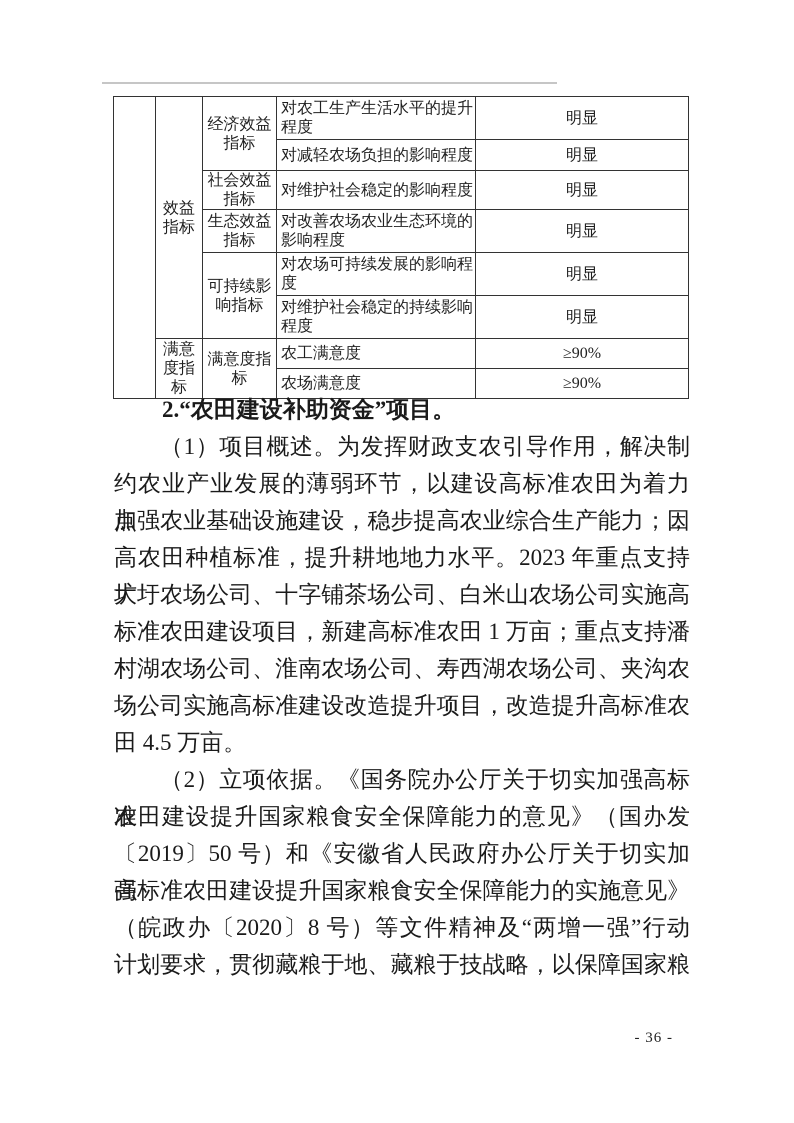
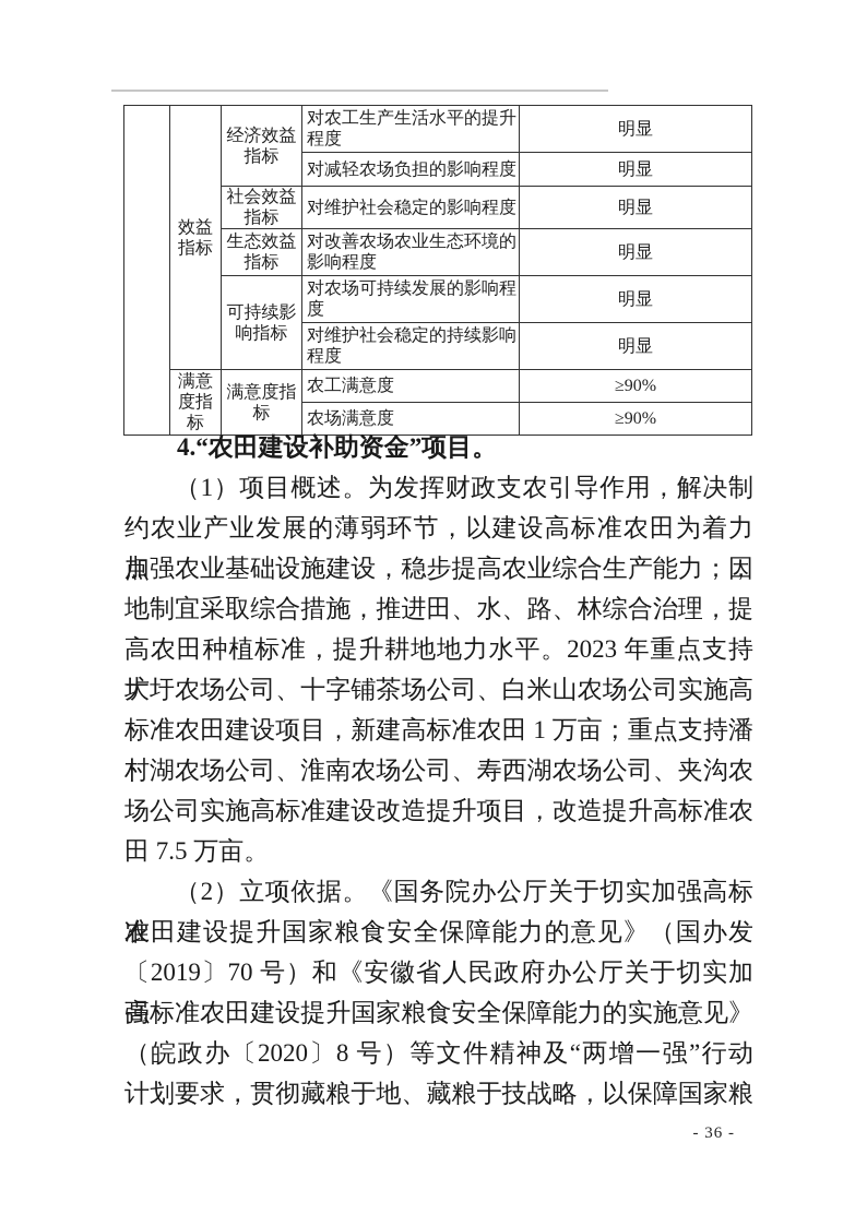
  	效益指标	经济效益指标	对农工生产生活水平的提升程度	明显
  对减轻农场负担的影响程度	明显
  社会效益指标	对维护社会稳定的影响程度	明显
  生态效益指标	对改善农场农业生态环境的影响程度	明显
  可持续影响指标	对农场可持续发展的影响程度	明显
  对维护社会稳定的持续影响程度	明显
  满意度指标	满意度指标	农工满意度	≥90%
  农场满意度	≥90%
- 2.“农田建设补助资金”项目。
+ 4.“农田建设补助资金”项目。
  （1）项目概述。为发挥财政支农引导作用，解决制
  约农业产业发展的薄弱环节，以建设高标准农田为着力点，
  加强农业基础设施建设，稳步提高农业综合生产能力；因
+ 地制宜采取综合措施，推进田、水、路、林综合治理，提
  高农田种植标准，提升耕地地力水平。2023 年重点支持大
  圹圩农场公司、十字铺茶场公司、白米山农场公司实施高
  标准农田建设项目，新建高标准农田 1 万亩；重点支持潘
  村湖农场公司、淮南农场公司、寿西湖农场公司、夹沟农
  场公司实施高标准建设改造提升项目，改造提升高标准农
- 田 4.5 万亩。
+ 田 7.5 万亩。
  （2）立项依据。《国务院办公厅关于切实加强高标准
  农田建设提升国家粮食安全保障能力的意见》（国办发
- 〔2019〕50 号）和《安徽省人民政府办公厅关于切实加强
+ 〔2019〕70 号）和《安徽省人民政府办公厅关于切实加强
  高标准农田建设提升国家粮食安全保障能力的实施意见》
  （皖政办〔2020〕8 号）等文件精神及“两增一强”行动
  计划要求，贯彻藏粮于地、藏粮于技战略，以保障国家粮
  - 36 -
